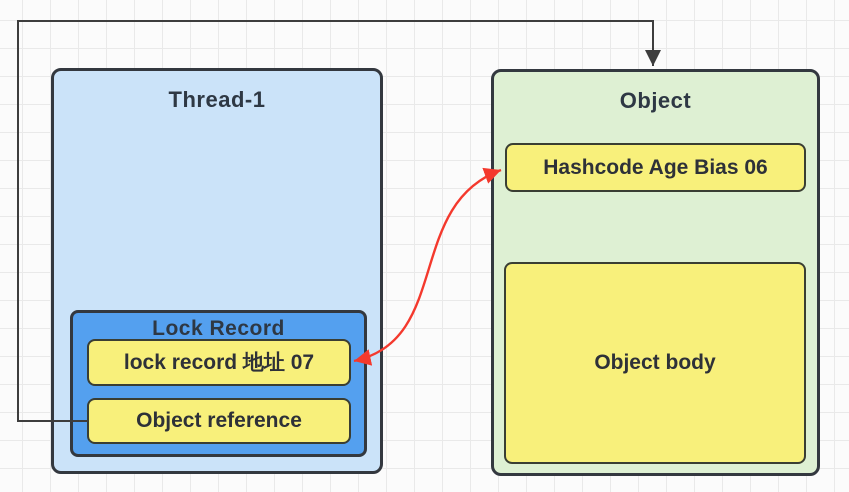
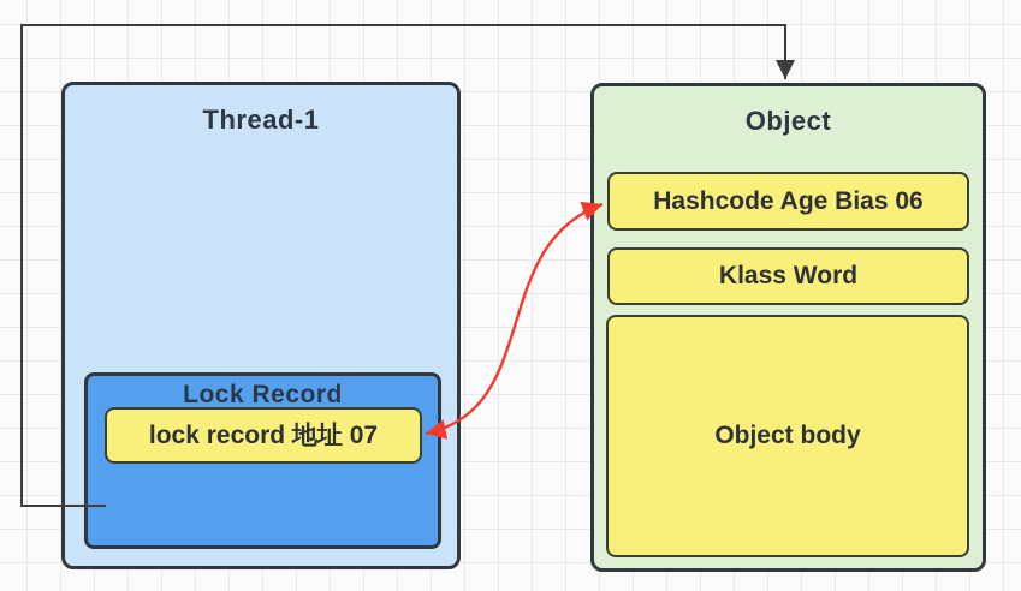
  Thread-1
  Object
  Lock Record
  lock record 地址 07
- Object reference
  Hashcode Age Bias 06
+ Klass Word
  Object body
